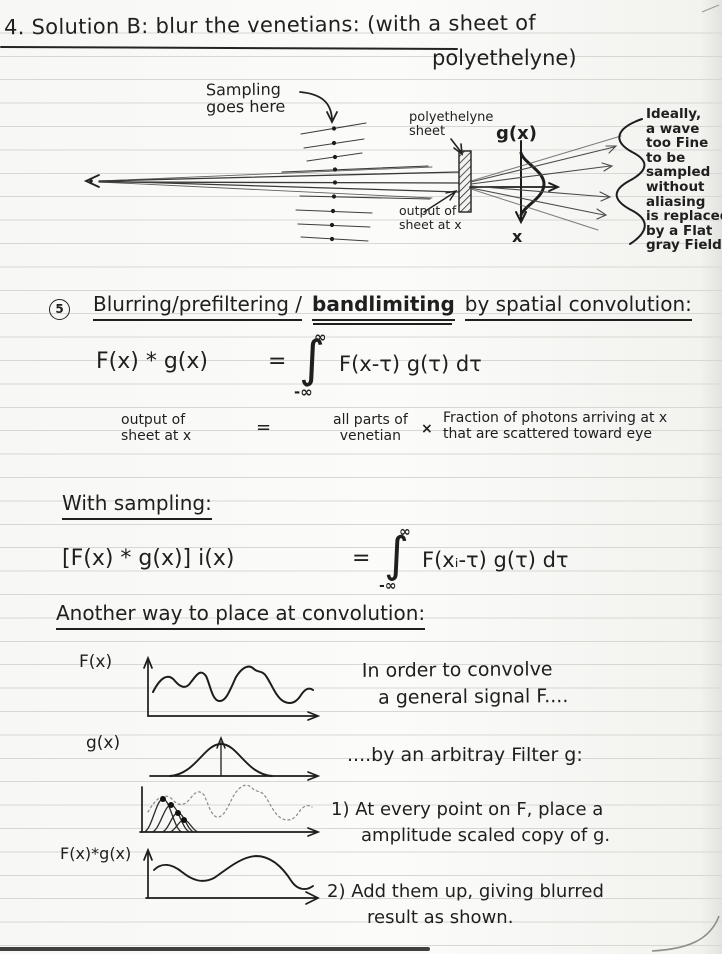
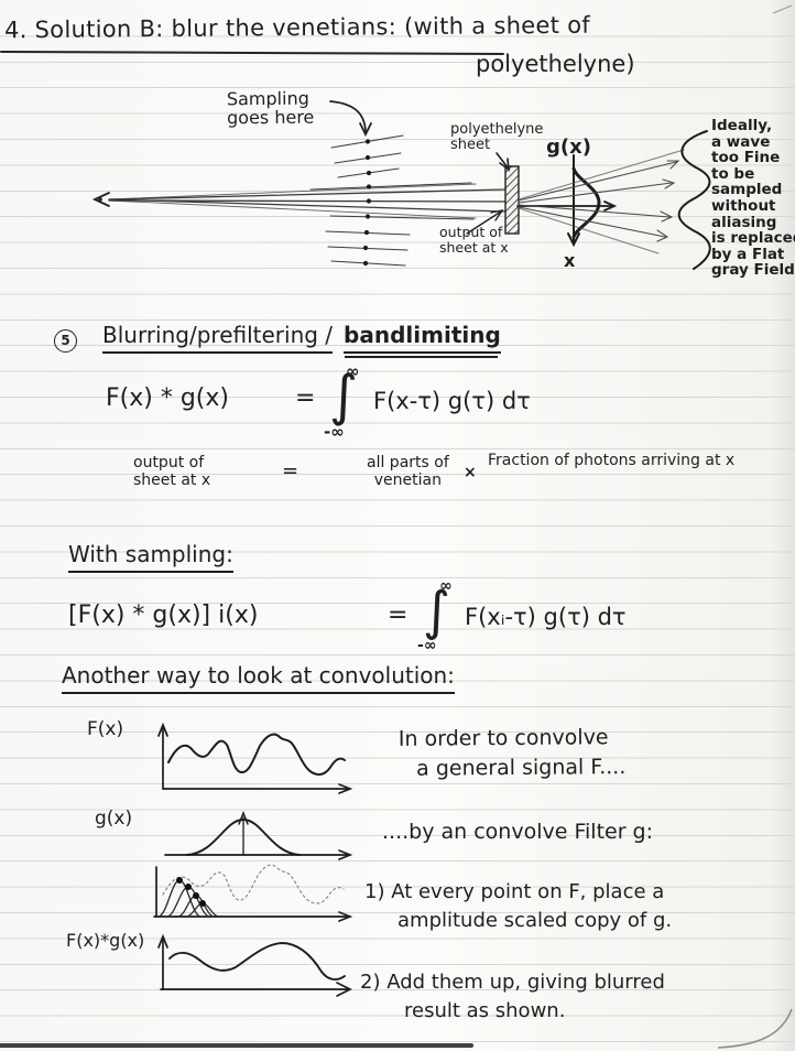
  4. Solution B: blur the venetians: (with a sheet of
  polyethelyne)
  Sampling
  goes here
  polyethelyne
  sheet
  g(x)
  x
  output of
  sheet at x
  Ideally,
  a wave
  too Fine
  to be
  sampled
  without
  aliasing
  is replace
  by a Flat
  gray Field
  5
  Blurring/prefiltering /
  bandlimiting
- by spatial convolution:
  F(x) * g(x)
  =
  ∞
  ∫
  -∞
  F(x-τ) g(τ) dτ
  output of
  sheet at x
  =
  all parts of
  venetian
  ×
  Fraction of photons arriving at x
- that are scattered toward eye
  With sampling:
  [F(x) * g(x)] i(x)
  =
  ∞
  ∫
  -∞
  F(xᵢ-τ) g(τ) dτ
- Another way to place at convolution:
+ Another way to look at convolution:
  F(x)
  g(x)
  F(x)*g(x)
  In order to convolve
  a general signal F....
- ....by an arbitray Filter g:
+ ....by an convolve Filter g:
  1) At every point on F, place a
  amplitude scaled copy of g.
  2) Add them up, giving blurred
  result as shown.
